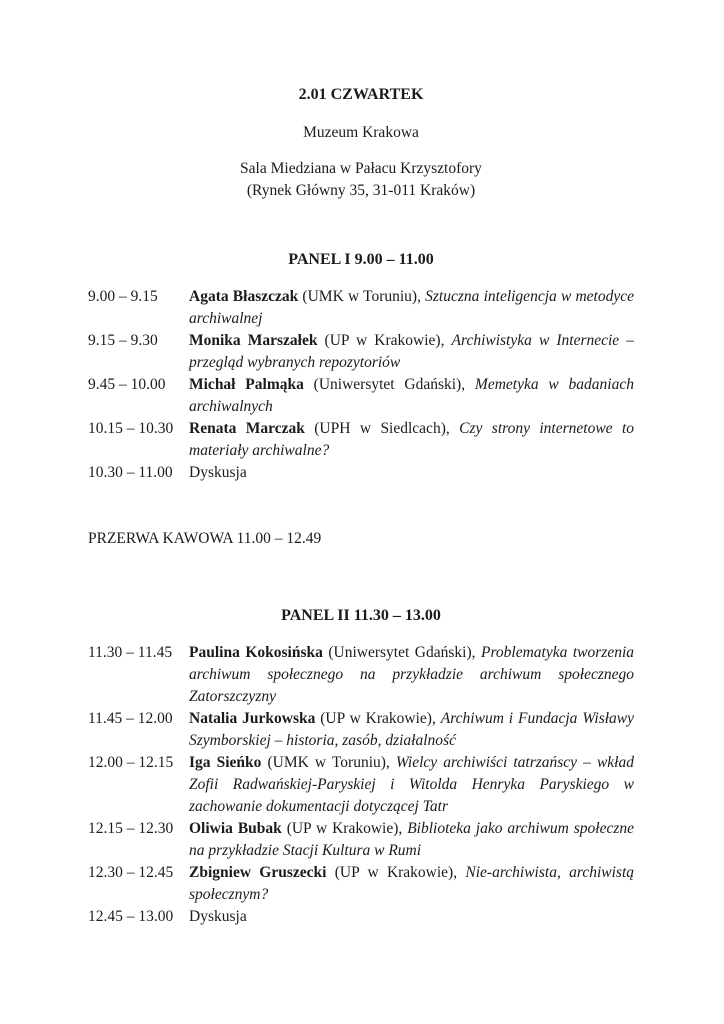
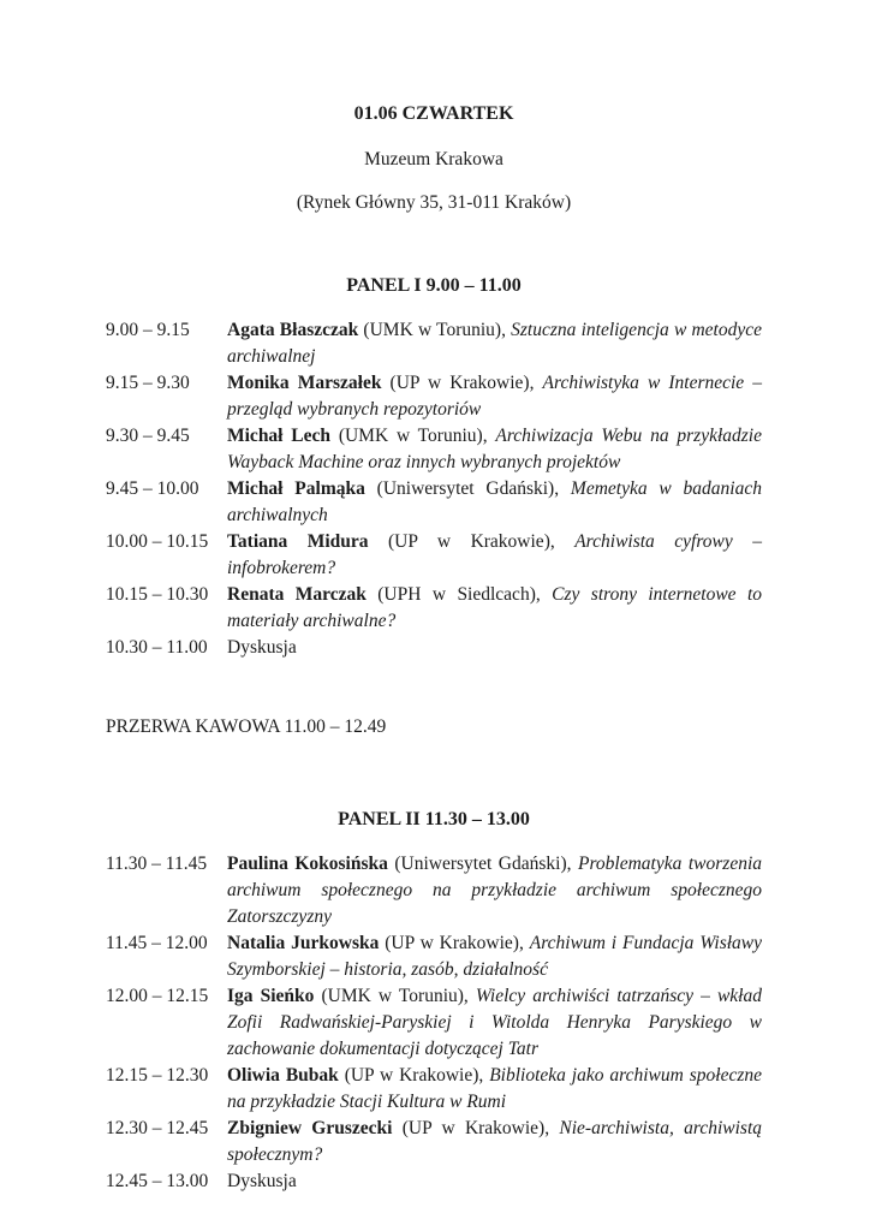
- 2.01 CZWARTEK
+ 01.06 CZWARTEK
  Muzeum Krakowa
- Sala Miedziana w Pałacu Krzysztofory
  (Rynek Główny 35, 31-011 Kraków)
  PANEL I 9.00 – 11.00
  9.00 – 9.15
  Agata Błaszczak (UMK w Toruniu), Sztuczna inteligencja w metodyce archiwalnej
  9.15 – 9.30
  Monika Marszałek (UP w Krakowie), Archiwistyka w Internecie – przegląd wybranych repozytoriów
+ 9.30 – 9.45
+ Michał Lech (UMK w Toruniu), Archiwizacja Webu na przykładzie Wayback Machine oraz innych wybranych projektów
  9.45 – 10.00
  Michał Palmąka (Uniwersytet Gdański), Memetyka w badaniach archiwalnych
+ 10.00 – 10.15
+ Tatiana Midura (UP w Krakowie), Archiwista cyfrowy – infobrokerem?
  10.15 – 10.30
  Renata Marczak (UPH w Siedlcach), Czy strony internetowe to materiały archiwalne?
  10.30 – 11.00
  Dyskusja
  PRZERWA KAWOWA 11.00 – 12.49
  PANEL II 11.30 – 13.00
  11.30 – 11.45
  Paulina Kokosińska (Uniwersytet Gdański), Problematyka tworzenia archiwum społecznego na przykładzie archiwum społecznego Zatorszczyzny
  11.45 – 12.00
  Natalia Jurkowska (UP w Krakowie), Archiwum i Fundacja Wisławy Szymborskiej – historia, zasób, działalność
  12.00 – 12.15
  Iga Sieńko (UMK w Toruniu), Wielcy archiwiści tatrzańscy – wkład Zofii Radwańskiej-Paryskiej i Witolda Henryka Paryskiego w zachowanie dokumentacji dotyczącej Tatr
  12.15 – 12.30
  Oliwia Bubak (UP w Krakowie), Biblioteka jako archiwum społeczne na przykładzie Stacji Kultura w Rumi
  12.30 – 12.45
  Zbigniew Gruszecki (UP w Krakowie), Nie-archiwista, archiwistą społecznym?
  12.45 – 13.00
  Dyskusja
